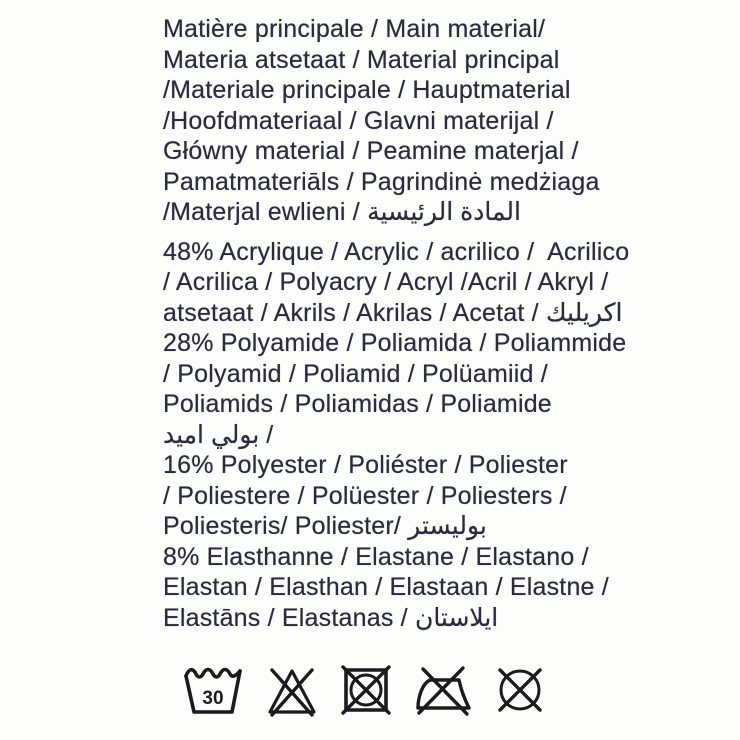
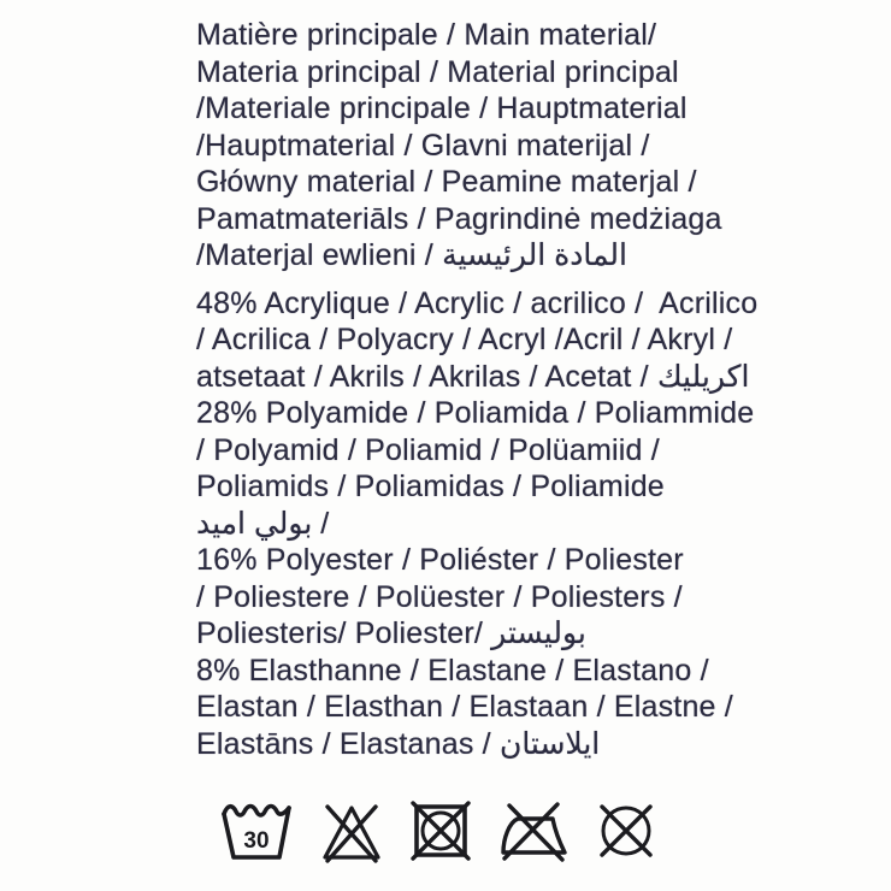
  Matière principale / Main material/
- Materia atsetaat / Material principal
+ Materia principal / Material principal
  /Materiale principale / Hauptmaterial
- /Hoofdmateriaal / Glavni materijal /
+ /Hauptmaterial / Glavni materijal /
  Główny material / Peamine materjal /
  Pamatmateriāls / Pagrindinė medżiaga
  /Materjal ewlieni / المادة الرئيسية
  48% Acrylique / Acrylic / acrilico / Acrilico
  / Acrilica / Polyacry / Acryl /Acril / Akryl /
  atsetaat / Akrils / Akrilas / Acetat / اكريليك
  28% Polyamide / Poliamida / Poliammide
  / Polyamid / Poliamid / Polüamiid /
  Poliamids / Poliamidas / Poliamide
  بولي اميد /
  16% Polyester / Poliéster / Poliester
  / Poliestere / Polüester / Poliesters /
  Poliesteris/ Poliester/ بوليستر
  8% Elasthanne / Elastane / Elastano /
  Elastan / Elasthan / Elastaan / Elastne /
  Elastāns / Elastanas / ايلاستان
  30
